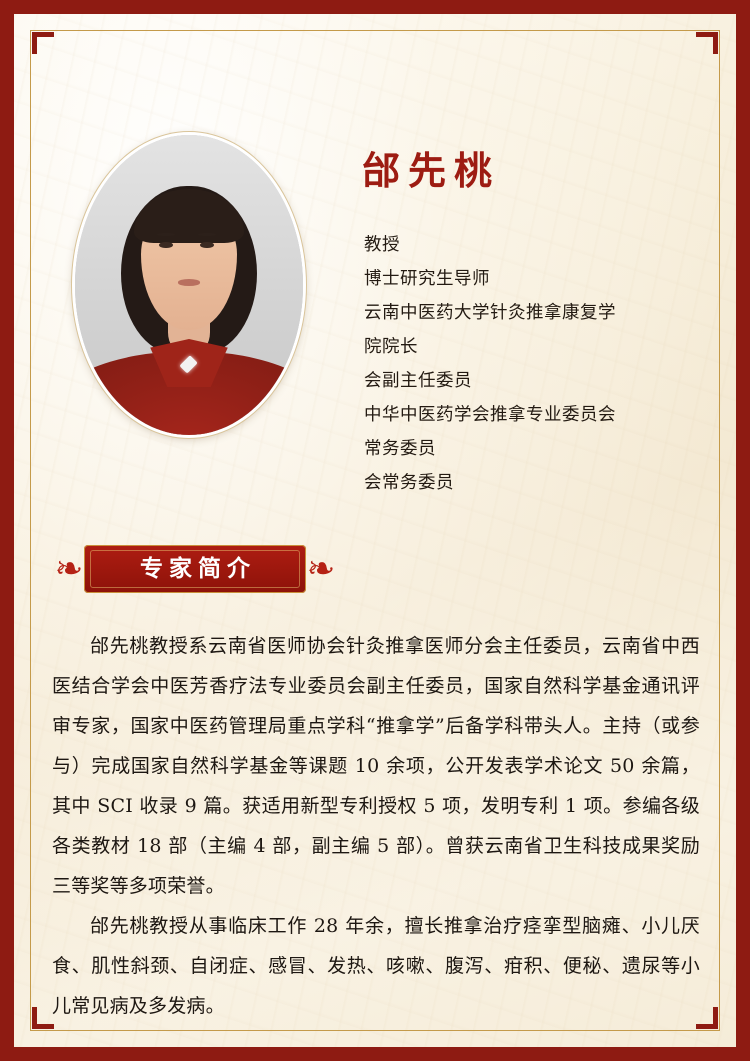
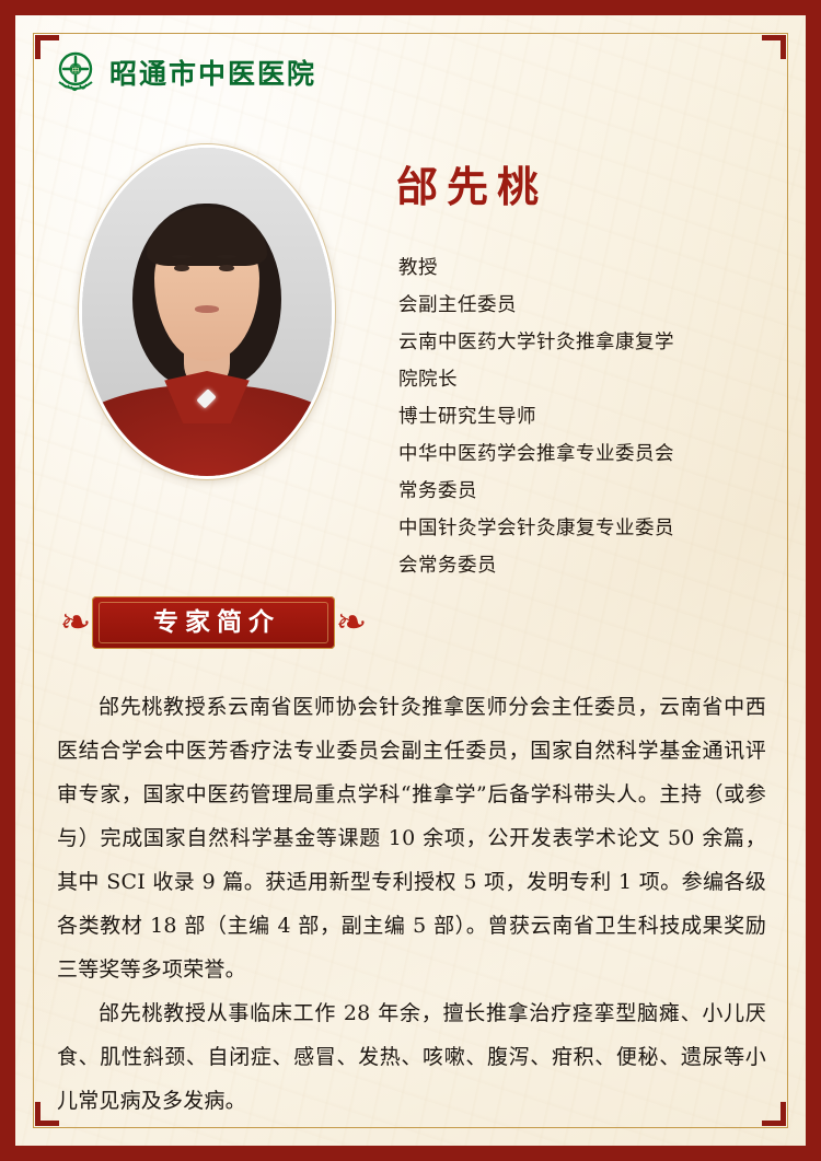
+ 中
+ 昭通市中医医院
  邰先桃
  教授
- 博士研究生导师
+ 会副主任委员
  云南中医药大学针灸推拿康复学
  院院长
- 会副主任委员
+ 博士研究生导师
  中华中医药学会推拿专业委员会
  常务委员
+ 中国针灸学会针灸康复专业委员
  会常务委员
  ❧
  ❧
  专家简介
  邰先桃教授系云南省医师协会针灸推拿医师分会主任委员，云南省中西医结合学会中医芳香疗法专业委员会副主任委员，国家自然科学基金通讯评审专家，国家中医药管理局重点学科“推拿学”后备学科带头人。主持（或参与）完成国家自然科学基金等课题 10 余项，公开发表学术论文 50 余篇，其中 SCI 收录 9 篇。获适用新型专利授权 5 项，发明专利 1 项。参编各级各类教材 18 部（主编 4 部，副主编 5 部）。曾获云南省卫生科技成果奖励三等奖等多项荣誉。
  邰先桃教授从事临床工作 28 年余，擅长推拿治疗痉挛型脑瘫、小儿厌食、肌性斜颈、自闭症、感冒、发热、咳嗽、腹泻、疳积、便秘、遗尿等小儿常见病及多发病。
